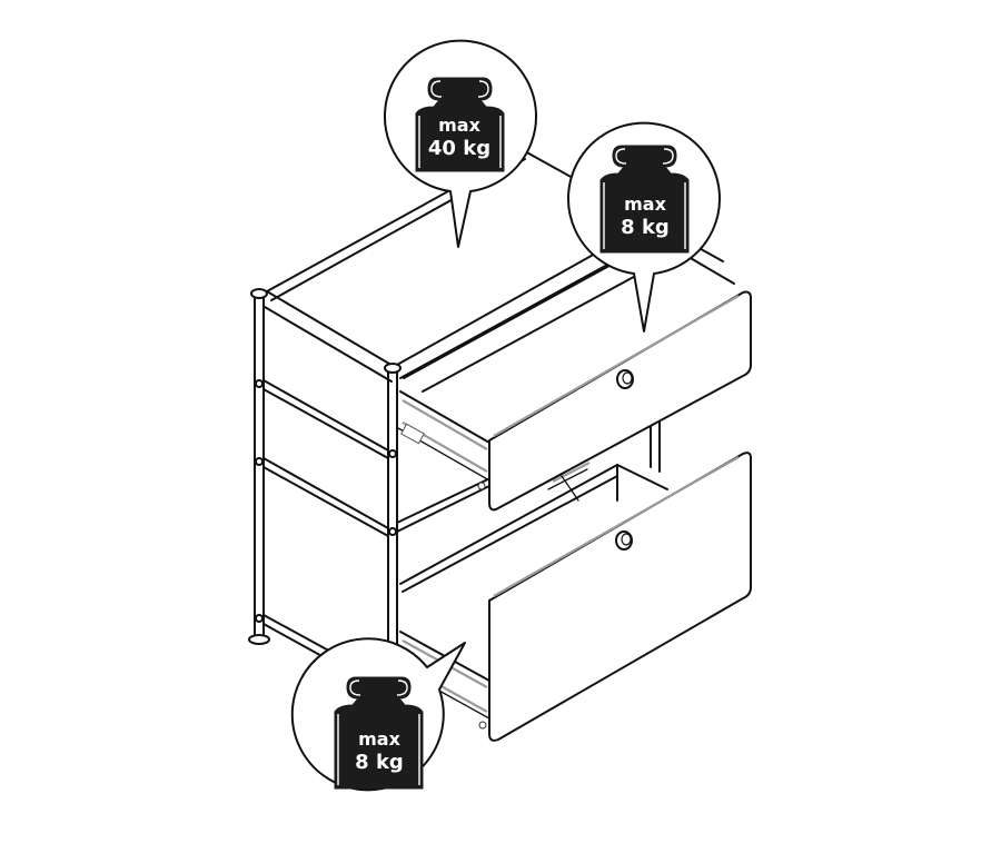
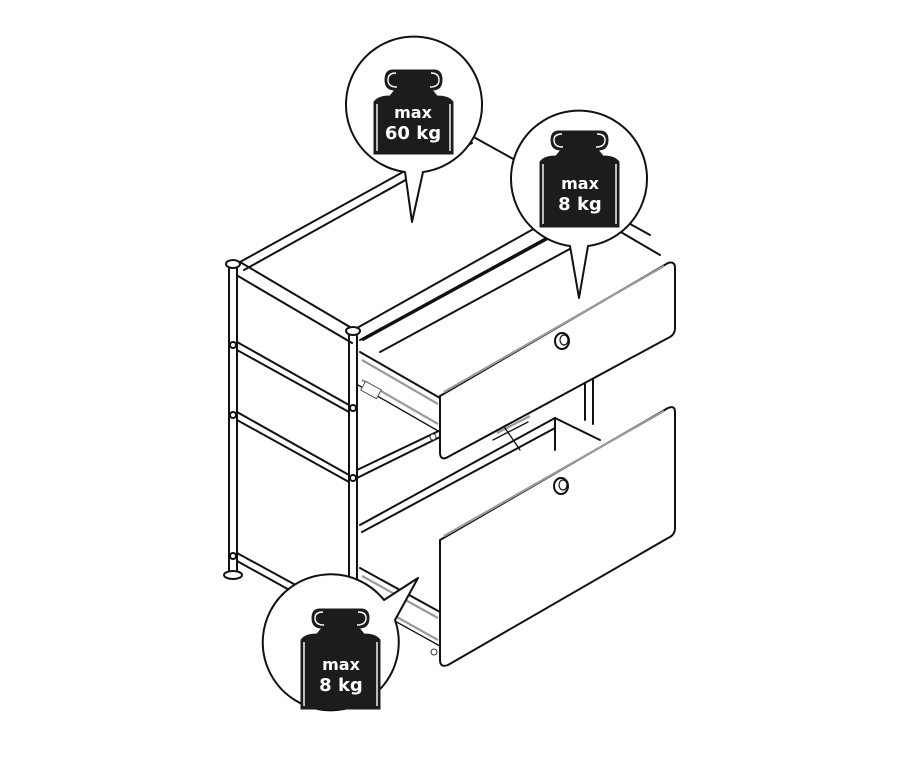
  max
- 40 kg
+ 60 kg
  max
  8 kg
  max
  8 kg
